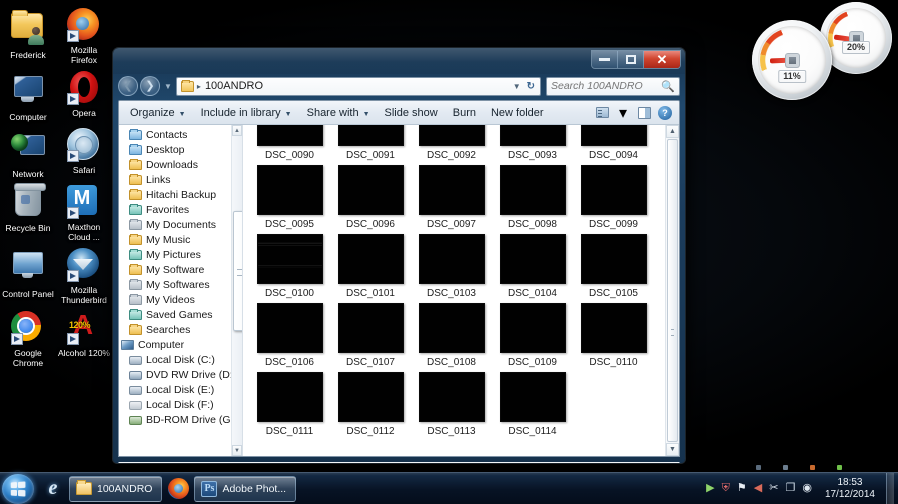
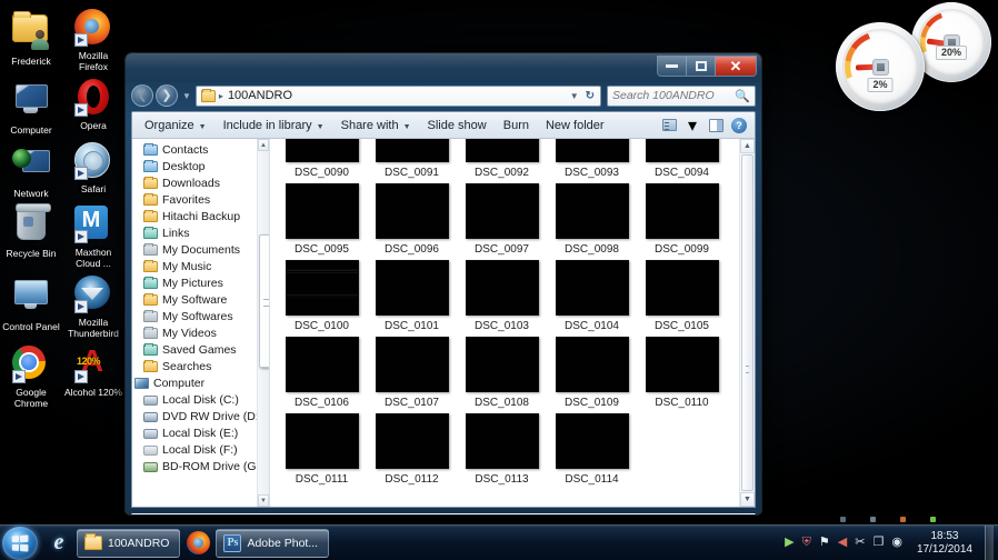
  Frederick
  Mozilla Firefox
  Computer
  Opera
  Network
  Safari
  Recycle Bin
  Maxthon Cloud ...
  Control Panel
  Mozilla Thunderbird
  Google Chrome
  120%
  Alcohol 120%
  20%
- 11%
+ 2%
  ✕
  ❮
  ❯
  ▼
  ▸
  100ANDRO
  ▼
  ↻
  Search 100ANDRO
  🔍
  Organize
  Include in library
  Share with
  Slide show
  Burn
  New folder
  ▾
  ?
  Contacts
  Desktop
  Downloads
- Links
+ Favorites
  Hitachi Backup
- Favorites
+ Links
  My Documents
  My Music
  My Pictures
  My Software
  My Softwares
  My Videos
  Saved Games
  Searches
  Computer
  Local Disk (C:)
  DVD RW Drive (D
  Local Disk (E:)
  Local Disk (F:)
  BD-ROM Drive (G
  DSC_0090
  DSC_0091
  DSC_0092
  DSC_0093
  DSC_0094
  DSC_0095
  DSC_0096
  DSC_0097
  DSC_0098
  DSC_0099
  DSC_0100
  DSC_0101
  DSC_0103
  DSC_0104
  DSC_0105
  DSC_0106
  DSC_0107
  DSC_0108
  DSC_0109
  DSC_0110
  DSC_0111
  DSC_0112
  DSC_0113
  DSC_0114
  e
  100ANDRO
  Ps
  Adobe Phot...
  ▶
  ⛨
  ⚑
  ◀
  ✂
  ❐
  ◉
  18:53
  17/12/2014
